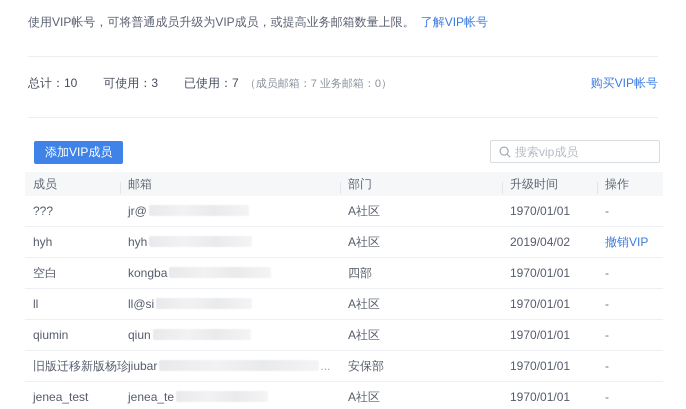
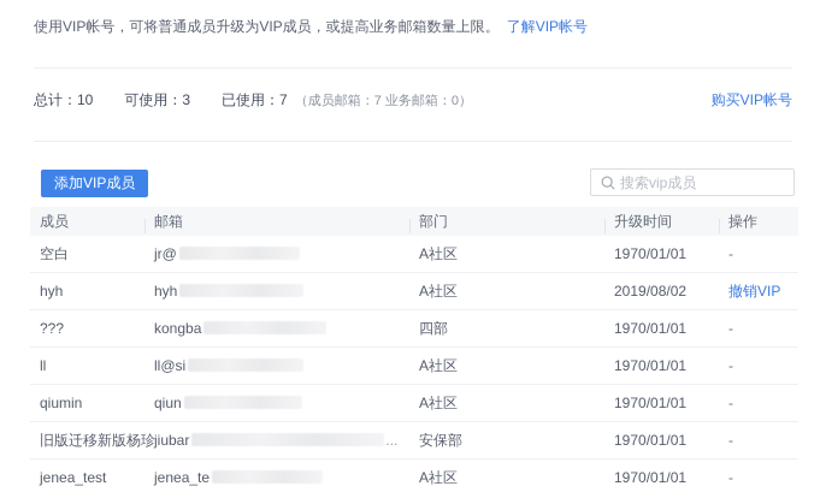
  使用VIP帐号，可将普通成员升级为VIP成员，或提高业务邮箱数量上限。 了解VIP帐号
  总计：10
  可使用：3
  已使用：7
  （成员邮箱：7 业务邮箱：0）
  购买VIP帐号
  添加VIP成员
  搜索vip成员
  成员
  邮箱
  部门
  升级时间
  操作
- ???
+ 空白
  jr@
  A社区
  1970/01/01
  -
  hyh
  hyh
  A社区
- 2019/04/02
+ 2019/08/02
  撤销VIP
- 空白
+ ???
  kongba
  四部
  1970/01/01
  -
  ll
  ll@si
  A社区
  1970/01/01
  -
  qiumin
  qiun
  A社区
  1970/01/01
  -
  旧版迁移新版杨珍
  jiubar ...
  安保部
  1970/01/01
  -
  jenea_test
  jenea_te
  A社区
  1970/01/01
  -
